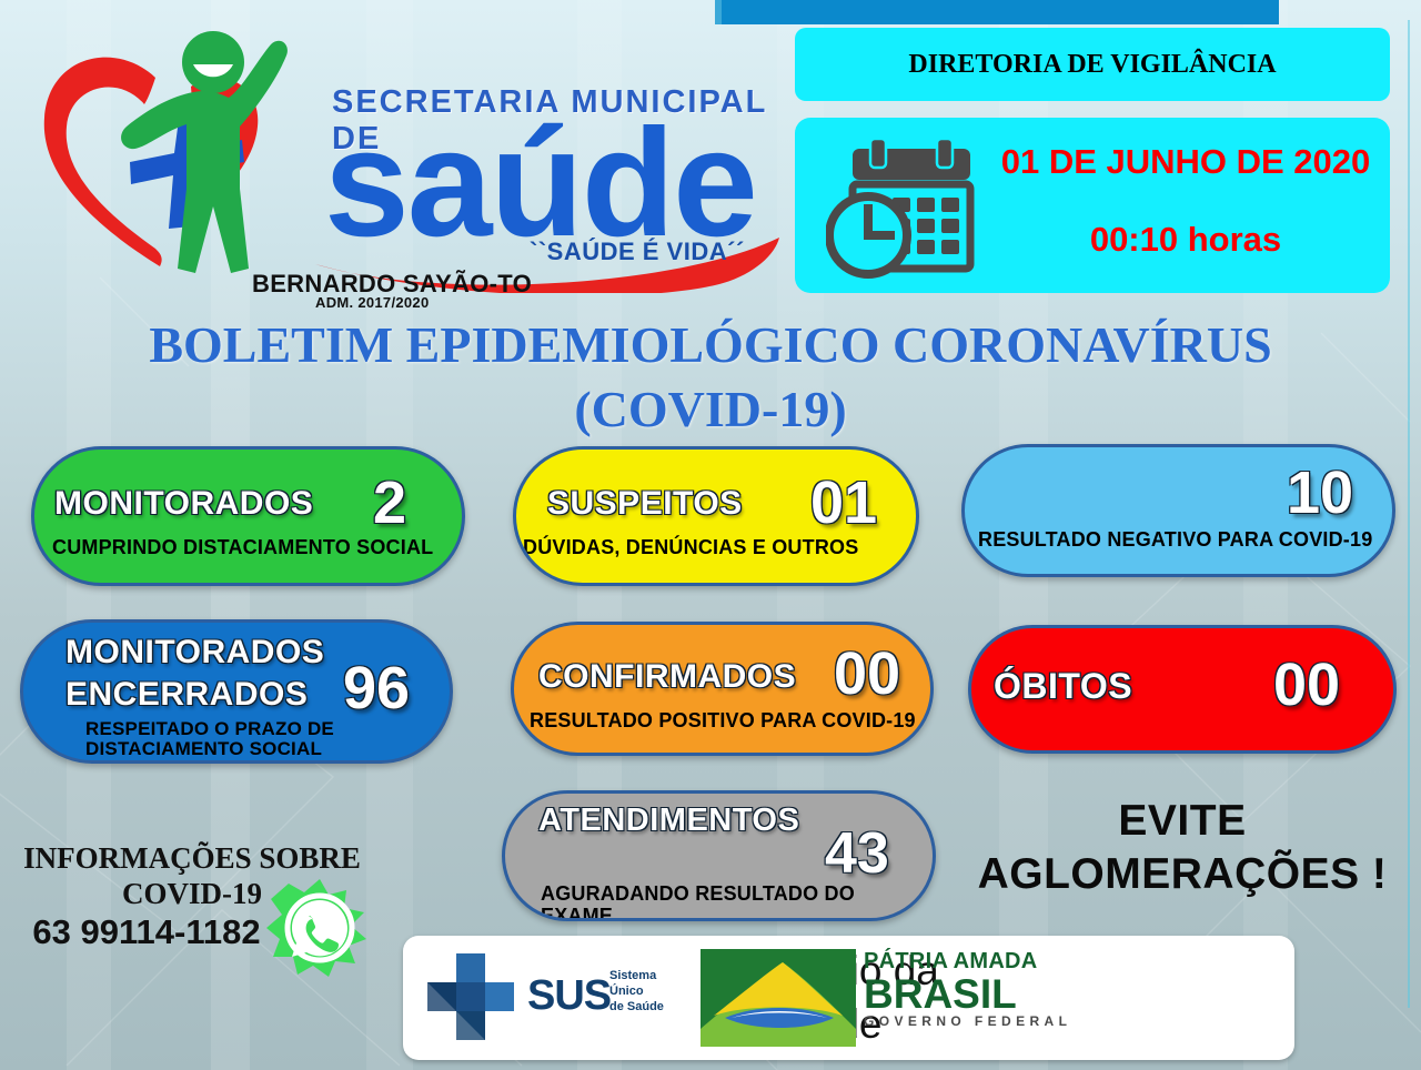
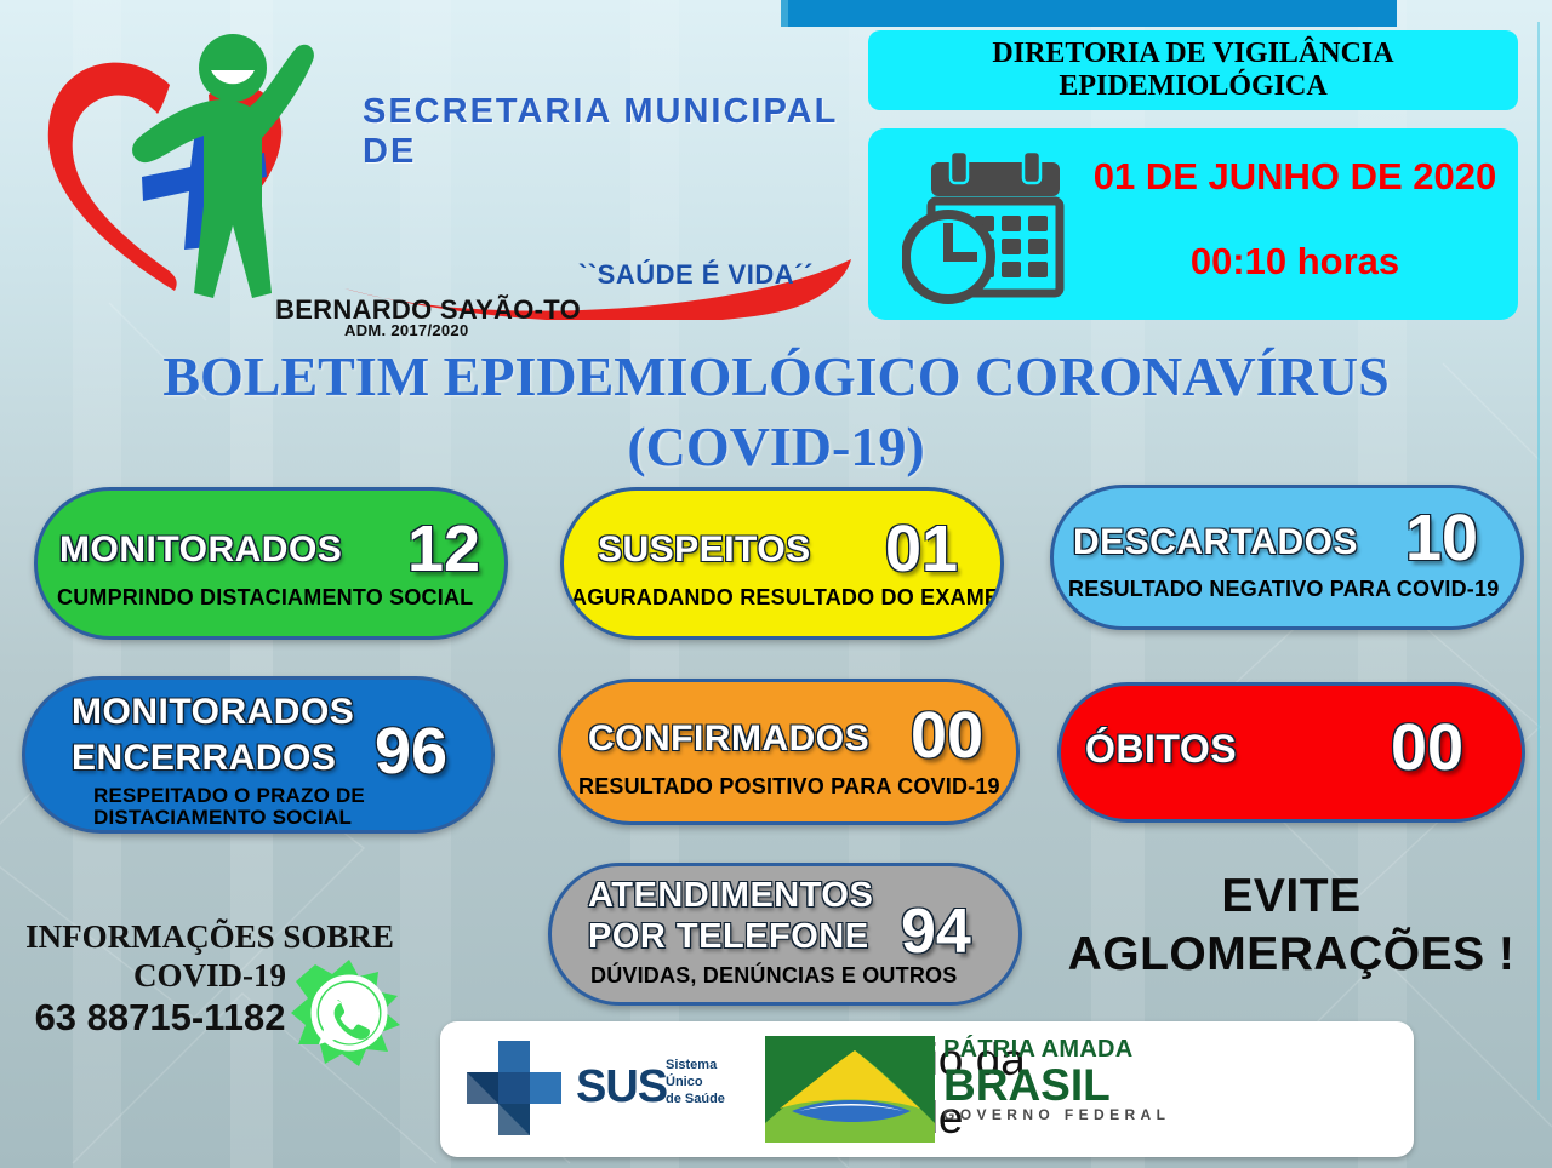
  SECRETARIA MUNICIPAL DE
- saúde
  ``SAÚDE É VIDA´´
  BERNARDO SAYÃO-TO
  ADM. 2017/2020
  DIRETORIA DE VIGILÂNCIA
+ EPIDEMIOLÓGICA
  01 DE JUNHO DE 2020
  00:10 horas
  BOLETIM EPIDEMIOLÓGICO CORONAVÍRUS
  (COVID-19)
  MONITORADOS
- 2
+ 12
  CUMPRINDO DISTACIAMENTO SOCIAL
  SUSPEITOS
  01
- DÚVIDAS, DENÚNCIAS E OUTROS
+ AGURADANDO RESULTADO DO EXAME
+ DESCARTADOS
  10
  RESULTADO NEGATIVO PARA COVID-19
  MONITORADOS
  ENCERRADOS
  96
  RESPEITADO O PRAZO DE
  DISTACIAMENTO SOCIAL
  CONFIRMADOS
  00
  RESULTADO POSITIVO PARA COVID-19
  ÓBITOS
  00
  ATENDIMENTOS
+ POR TELEFONE
- 43
+ 94
- AGURADANDO RESULTADO DO EXAME
+ DÚVIDAS, DENÚNCIAS E OUTROS
  INFORMAÇÕES SOBRE
  COVID-19
- 63 99114-1182
+ 63 88715-1182
  EVITE
  AGLOMERAÇÕES !
  SUS
  Sistema
  Único
  de Saúde
  PÁTRIA AMADA
  BRASIL
  GOVERNO FEDERAL
